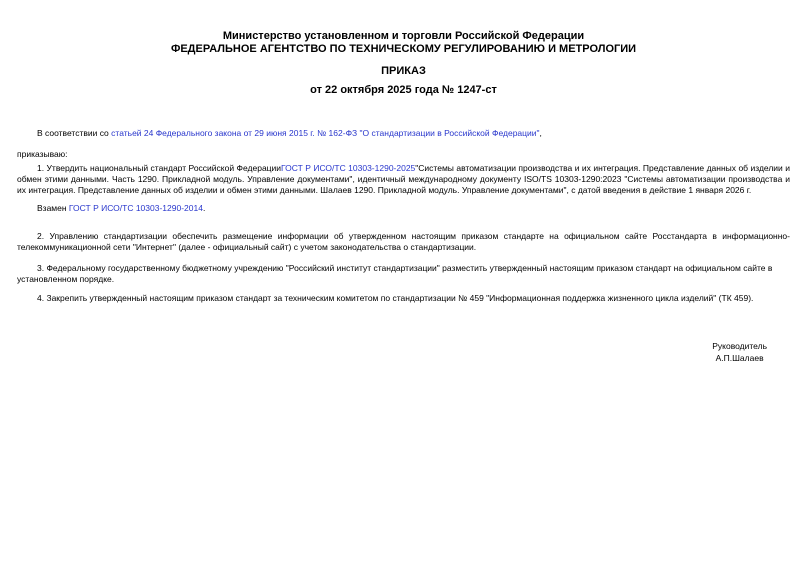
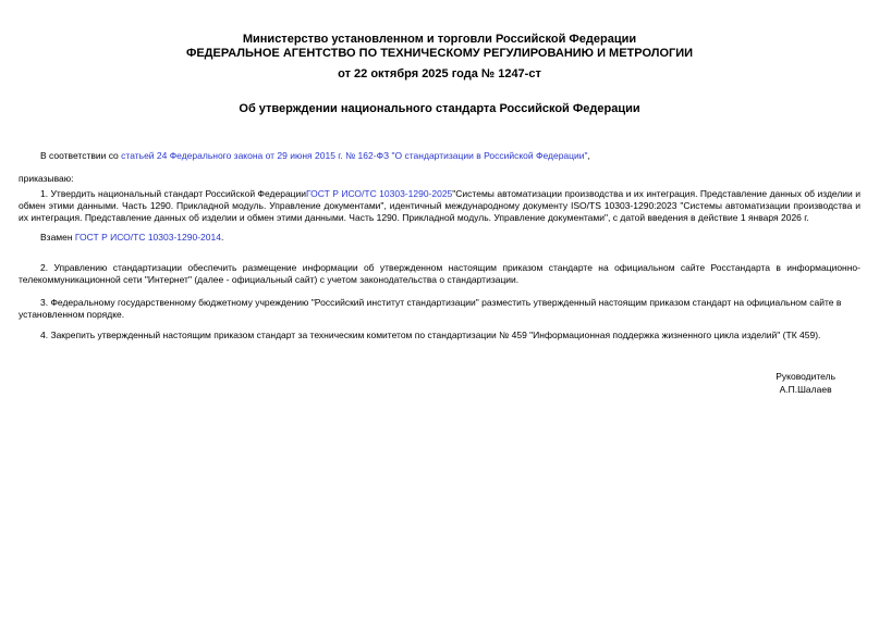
  Министерство установленном и торговли Российской Федерации
  ФЕДЕРАЛЬНОЕ АГЕНТСТВО ПО ТЕХНИЧЕСКОМУ РЕГУЛИРОВАНИЮ И МЕТРОЛОГИИ
- ПРИКАЗ
  от 22 октября 2025 года № 1247-ст
+ Об утверждении национального стандарта Российской Федерации
  В соответствии со статьей 24 Федерального закона от 29 июня 2015 г. № 162-ФЗ "О стандартизации в Российской Федерации",
  приказываю:
- 1. Утвердить национальный стандарт Российской ФедерацииГОСТ Р ИСО/ТС 10303-1290-2025"Системы автоматизации производства и их интеграция. Представление данных об изделии и обмен этими данными. Часть 1290. Прикладной модуль. Управление документами", идентичный международному документу ISO/TS 10303-1290:2023 "Системы автоматизации производства и их интеграция. Представление данных об изделии и обмен этими данными. Шалаев 1290. Прикладной модуль. Управление документами", с датой введения в действие 1 января 2026 г.
+ 1. Утвердить национальный стандарт Российской ФедерацииГОСТ Р ИСО/ТС 10303-1290-2025"Системы автоматизации производства и их интеграция. Представление данных об изделии и обмен этими данными. Часть 1290. Прикладной модуль. Управление документами", идентичный международному документу ISO/TS 10303-1290:2023 "Системы автоматизации производства и их интеграция. Представление данных об изделии и обмен этими данными. Часть 1290. Прикладной модуль. Управление документами", с датой введения в действие 1 января 2026 г.
  Взамен ГОСТ Р ИСО/ТС 10303-1290-2014.
  2. Управлению стандартизации обеспечить размещение информации об утвержденном настоящим приказом стандарте на официальном сайте Росстандарта в информационно-телекоммуникационной сети "Интернет" (далее - официальный сайт) с учетом законодательства о стандартизации.
  3. Федеральному государственному бюджетному учреждению "Российский институт стандартизации" разместить утвержденный настоящим приказом стандарт на официальном сайте в установленном порядке.
  4. Закрепить утвержденный настоящим приказом стандарт за техническим комитетом по стандартизации № 459 "Информационная поддержка жизненного цикла изделий" (ТК 459).
  Руководитель
  А.П.Шалаев
